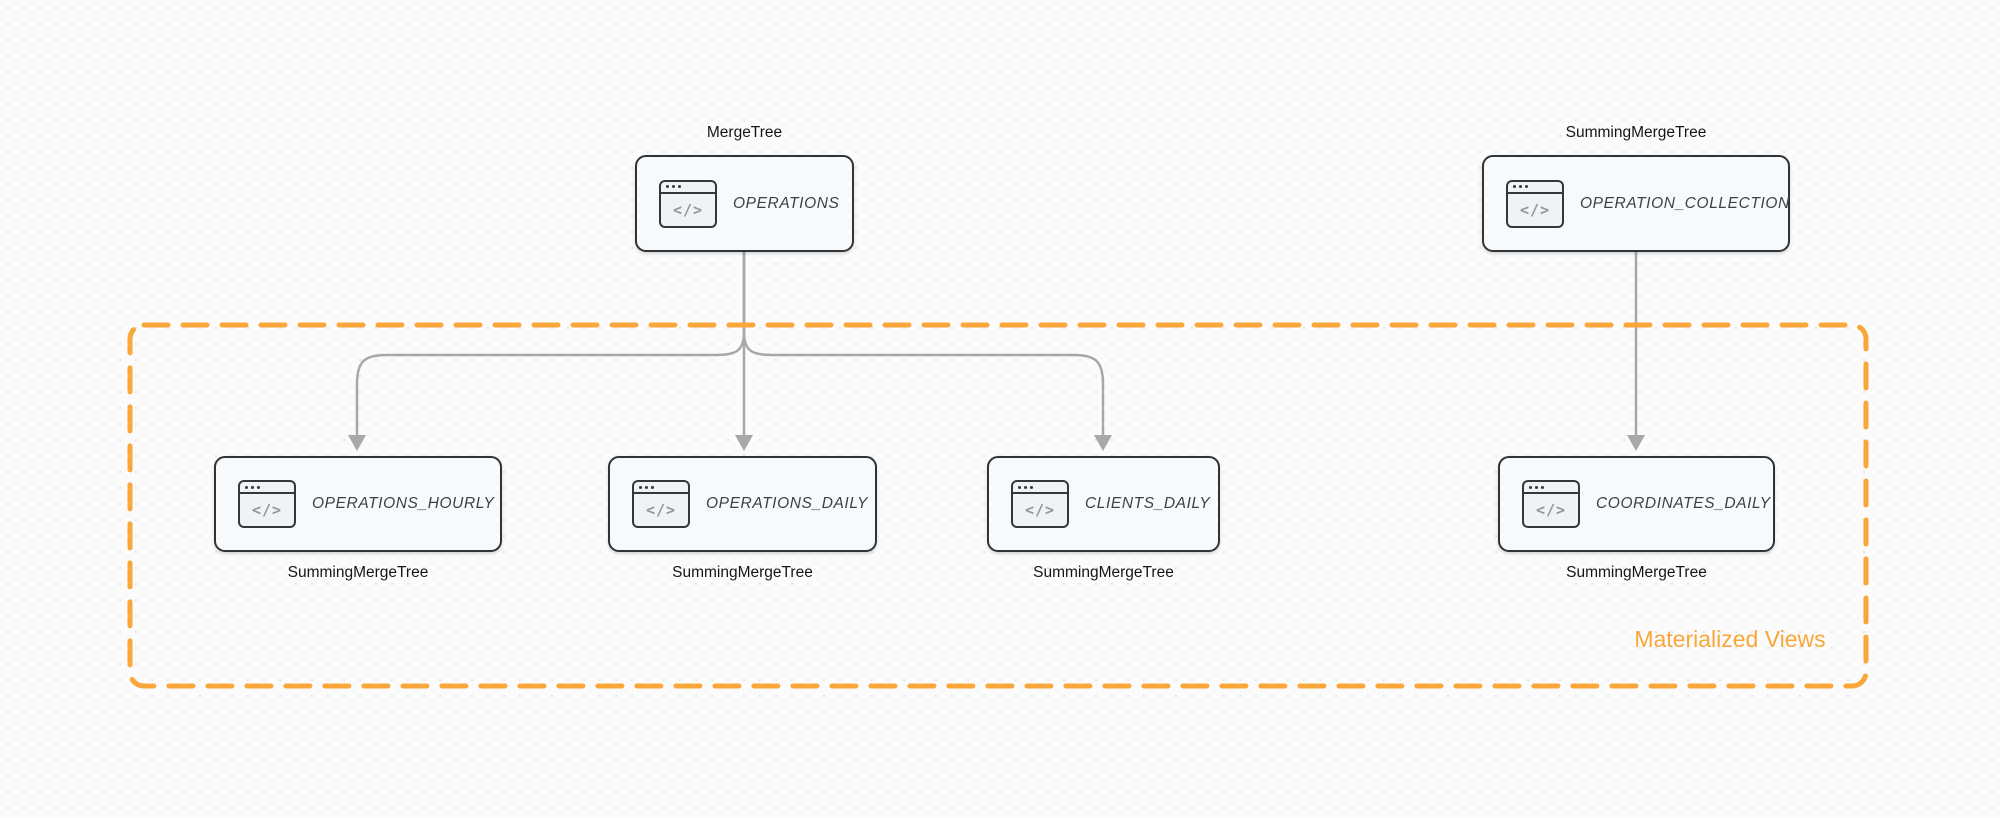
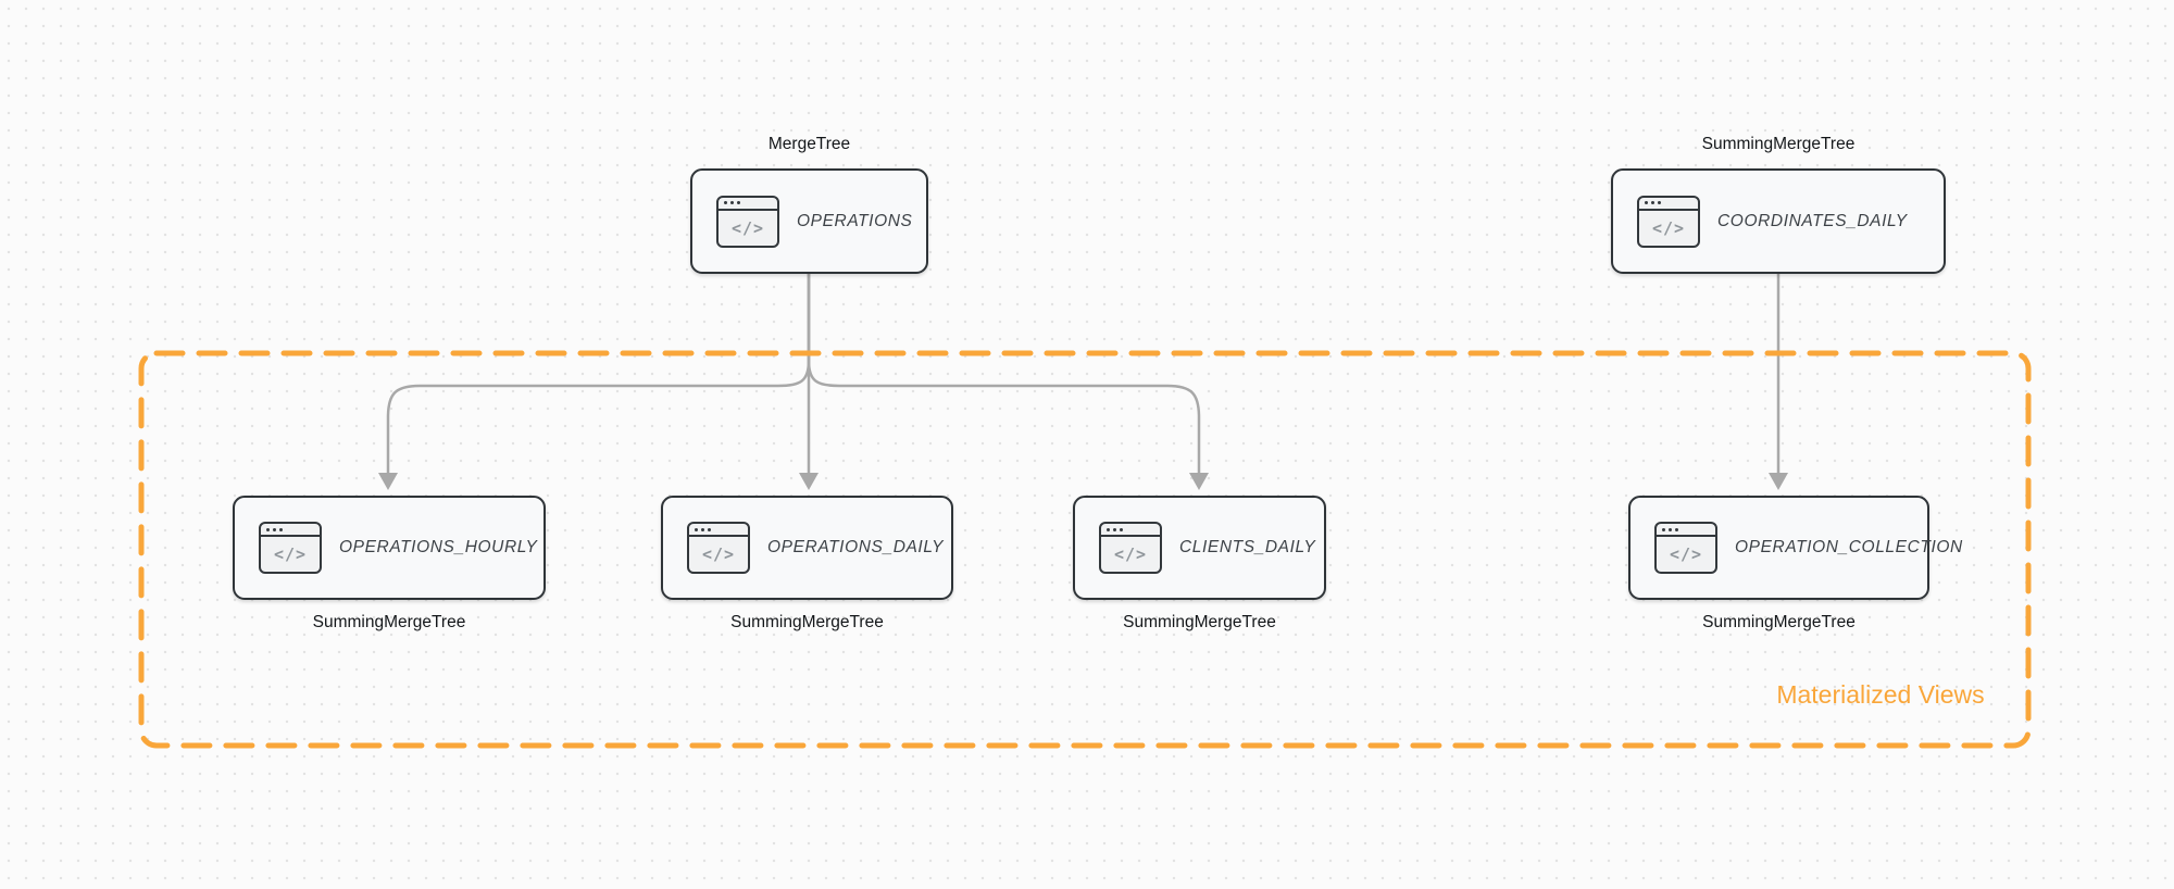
  Materialized Views
  MergeTree
  </>
  OPERATIONS
  SummingMergeTree
  </>
- OPERATION_COLLECTION
+ COORDINATES_DAILY
  </>
  OPERATIONS_HOURLY
  SummingMergeTree
  </>
  OPERATIONS_DAILY
  SummingMergeTree
  </>
  CLIENTS_DAILY
  SummingMergeTree
  </>
- COORDINATES_DAILY
+ OPERATION_COLLECTION
  SummingMergeTree
